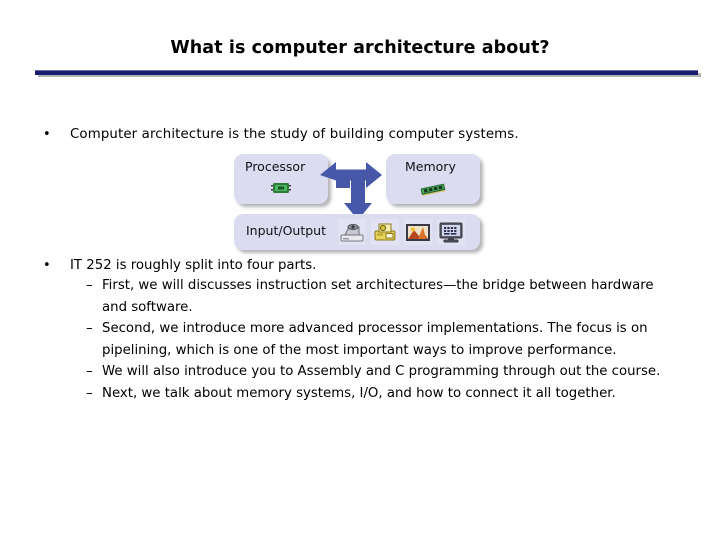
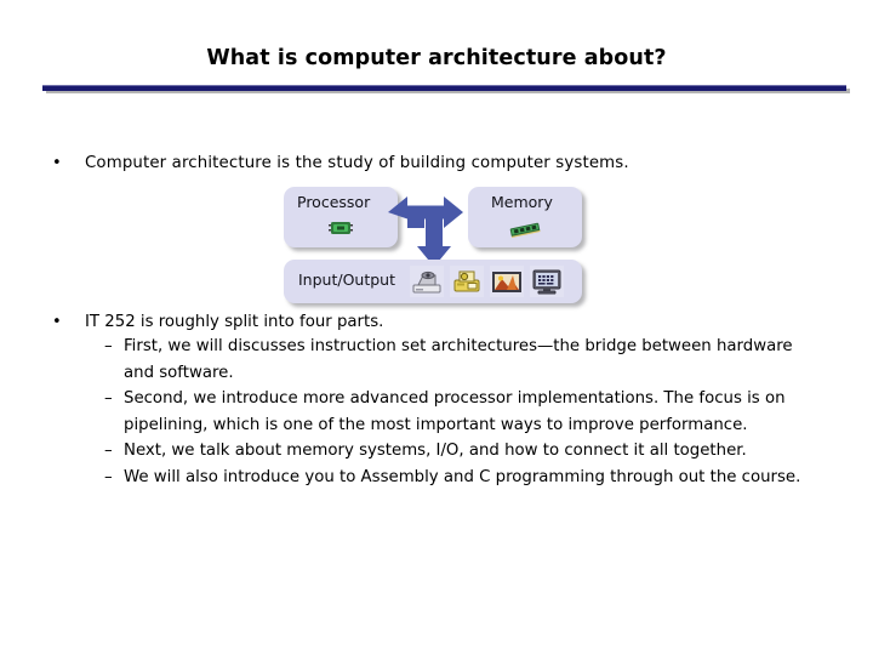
  What is computer architecture about?
  •
  Computer architecture is the study of building computer systems.
  •
  IT 252 is roughly split into four parts.
  –
  First, we will discusses instruction set architectures—the bridge between hardware and software.
  –
  Second, we introduce more advanced processor implementations. The focus is on pipelining, which is one of the most important ways to improve performance.
  –
- We will also introduce you to Assembly and C programming through out the course.
+ Next, we talk about memory systems, I/O, and how to connect it all together.
  –
- Next, we talk about memory systems, I/O, and how to connect it all together.
+ We will also introduce you to Assembly and C programming through out the course.
  Processor
  Memory
  Input/Output
